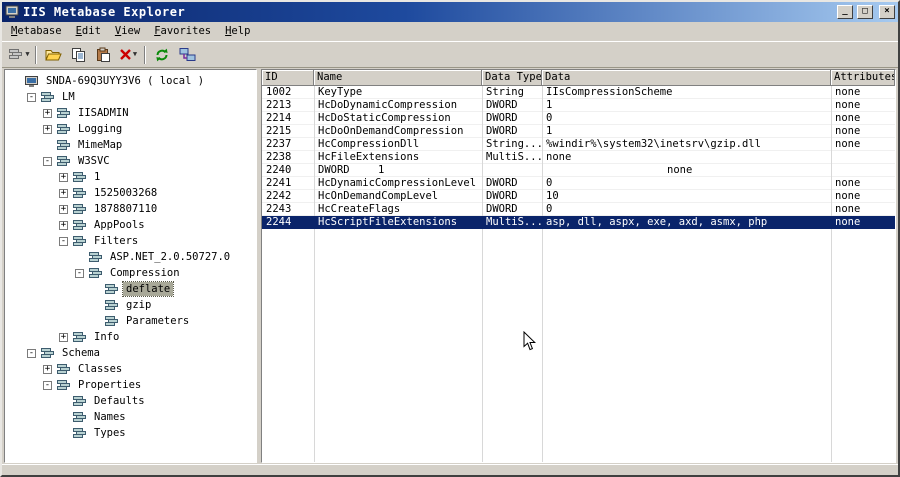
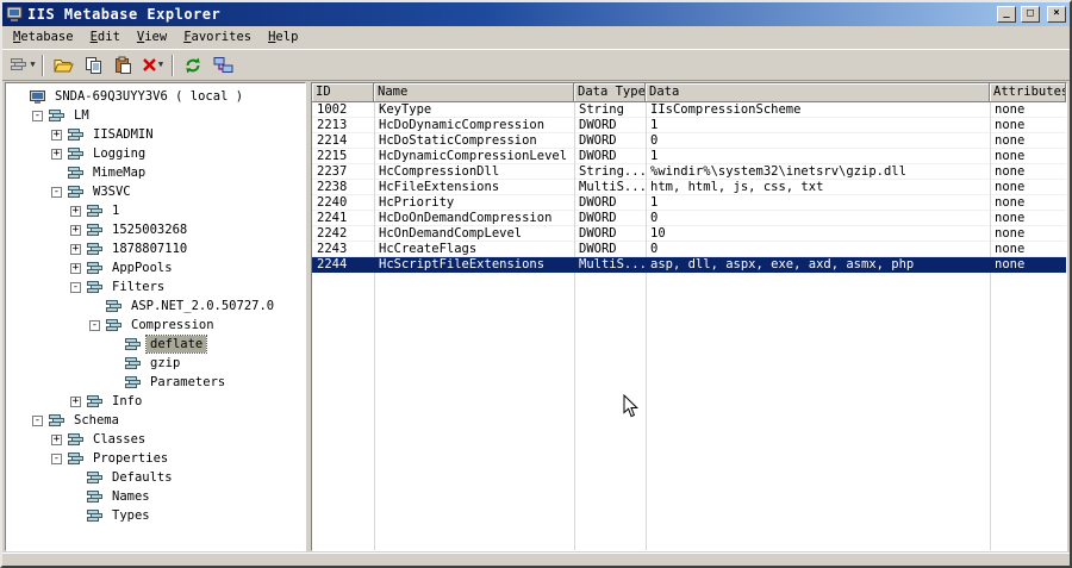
  IIS Metabase Explorer
  _
  □
  ×
  Metabase
  Edit
  View
  Favorites
  Help
  ▼
  ▼
  SNDA-69Q3UYY3V6 ( local )
  -
  LM
  +
  IISADMIN
  +
  Logging
  MimeMap
  -
  W3SVC
  +
  1
  +
  1525003268
  +
  1878807110
  +
  AppPools
  -
  Filters
  ASP.NET_2.0.50727.0
  -
  Compression
  deflate
  gzip
  Parameters
  +
  Info
  -
  Schema
  +
  Classes
  -
  Properties
  Defaults
  Names
  Types
  ID
  Name
  Data Type
  Data
  Attributes
  1002
  KeyType
  String
  IIsCompressionScheme
  none
  2213
  HcDoDynamicCompression
  DWORD
  1
  none
  2214
  HcDoStaticCompression
  DWORD
  0
  none
  2215
- HcDoOnDemandCompression
+ HcDynamicCompressionLevel
  DWORD
  1
  none
  2237
  HcCompressionDll
  String...
  %windir%\system32\inetsrv\gzip.dll
  none
  2238
  HcFileExtensions
  MultiS...
+ htm, html, js, css, txt
  none
  2240
+ HcPriority
  DWORD
  1
  none
  2241
- HcDynamicCompressionLevel
+ HcDoOnDemandCompression
  DWORD
  0
  none
  2242
  HcOnDemandCompLevel
  DWORD
  10
  none
  2243
  HcCreateFlags
  DWORD
  0
  none
  2244
  HcScriptFileExtensions
  MultiS...
  asp, dll, aspx, exe, axd, asmx, php
  none
